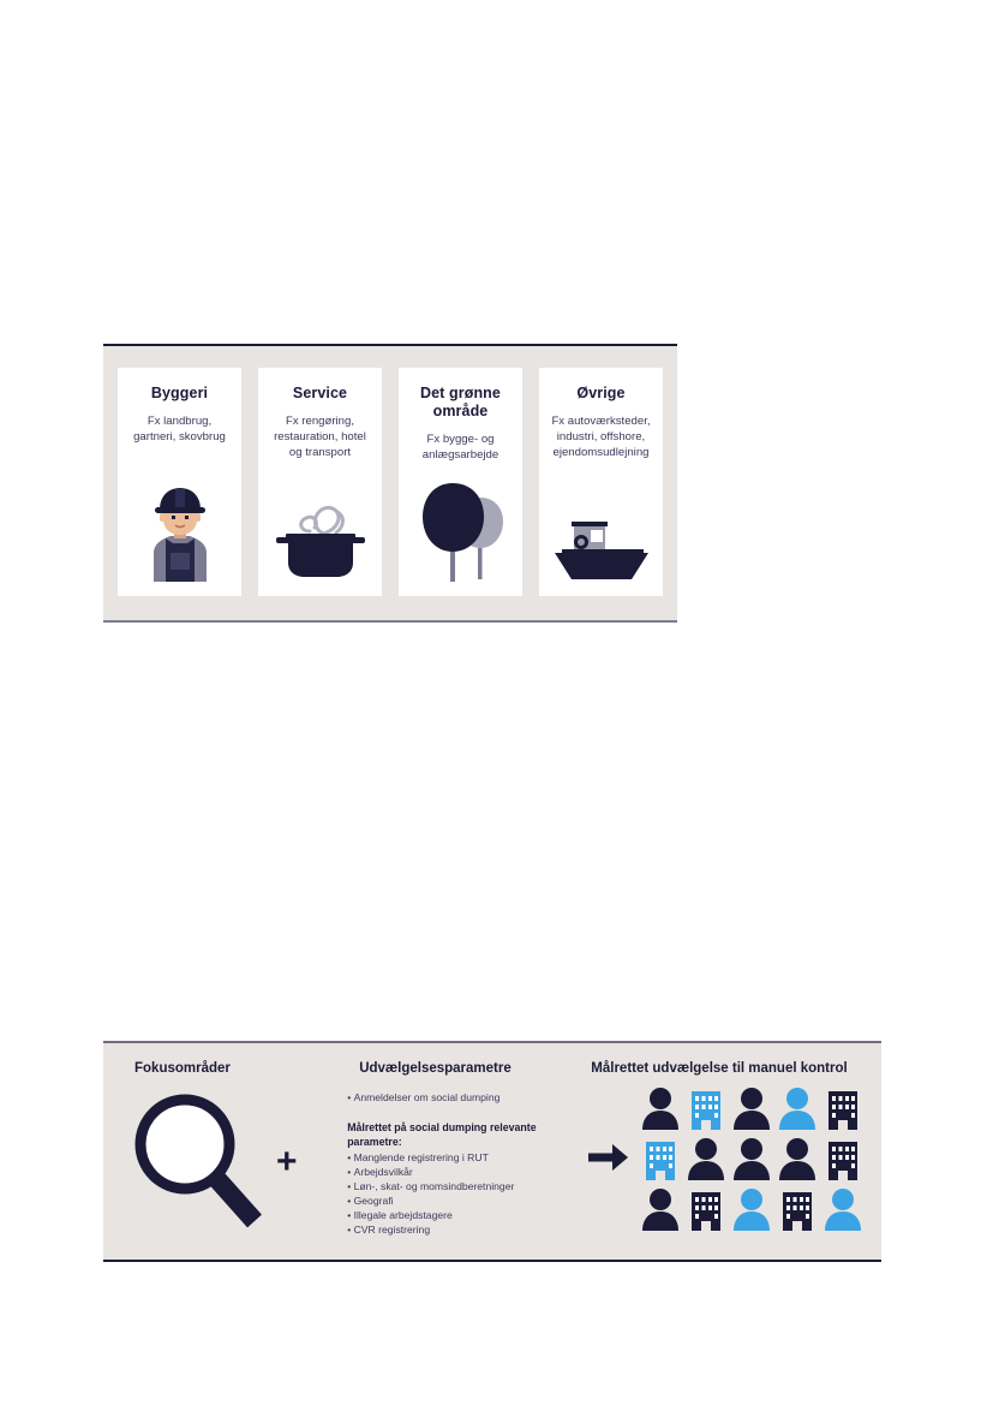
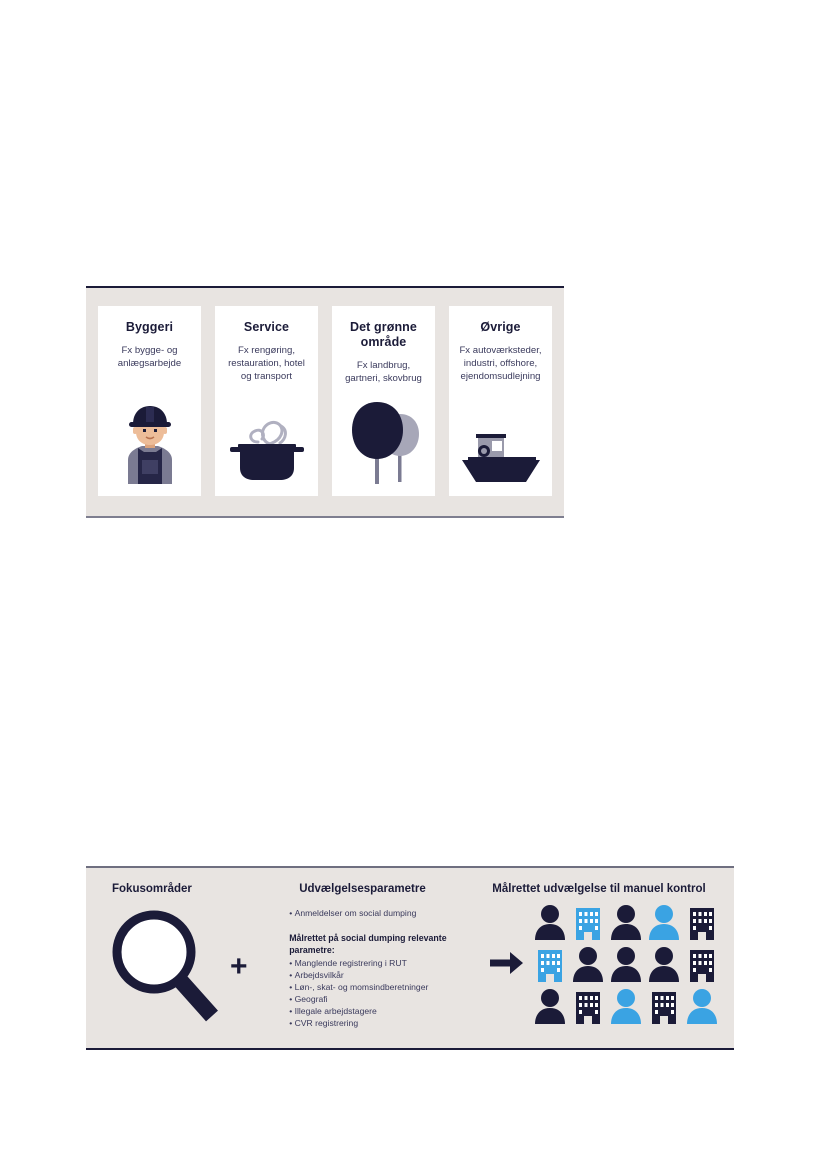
  Byggeri
- Fx landbrug, gartneri, skovbrug
+ Fx bygge- og anlægsarbejde
  Service
  Fx rengøring, restauration, hotel og transport
  Det grønne område
- Fx bygge- og anlægsarbejde
+ Fx landbrug, gartneri, skovbrug
  Øvrige
  Fx autoværksteder, industri, offshore, ejendomsudlejning
  Fokusområder
  +
  Udvælgelsesparametre
  Anmeldelser om social dumping
  Målrettet på social dumping relevante parametre:
  Manglende registrering i RUT
  Arbejdsvilkår
  Løn-, skat- og momsindberetninger
  Geografi
  Illegale arbejdstagere
  CVR registrering
  Målrettet udvælgelse til manuel kontrol
